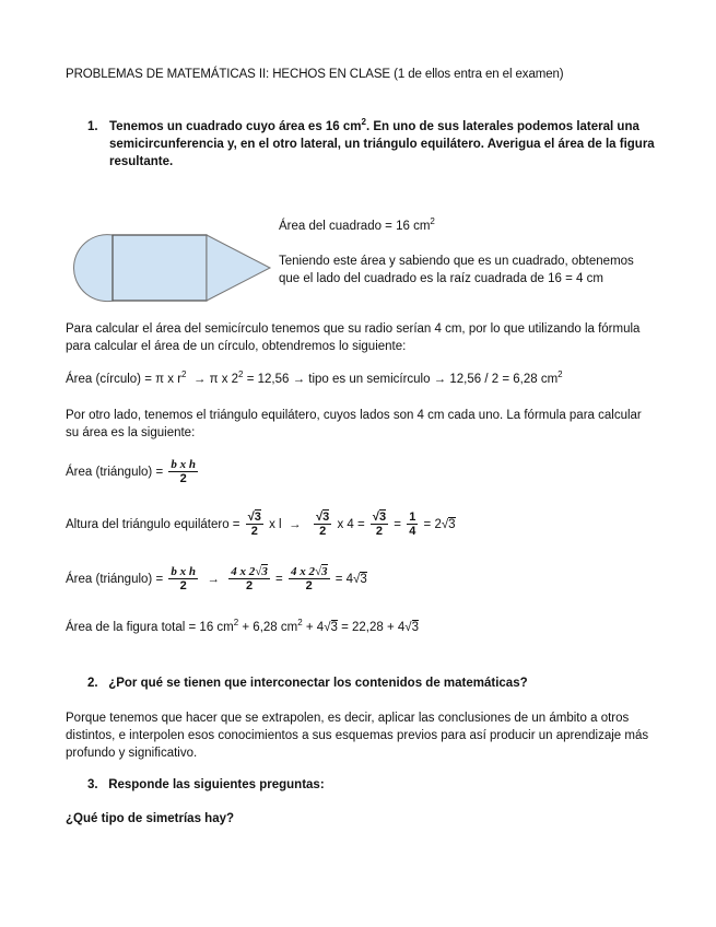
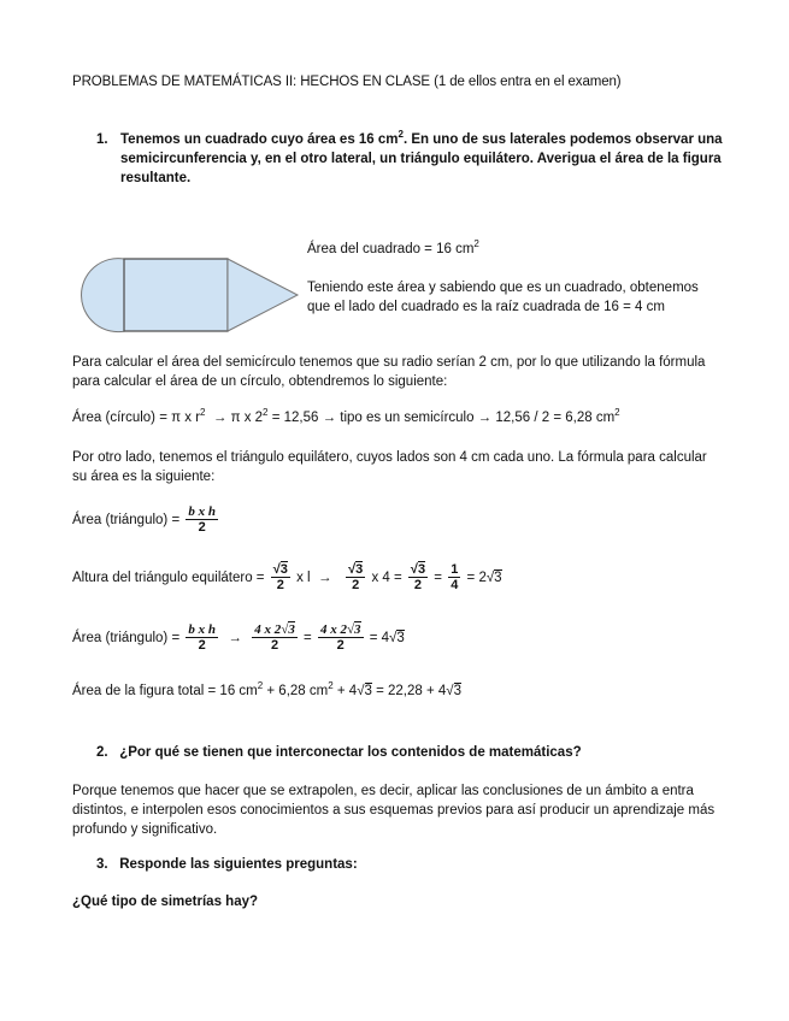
  PROBLEMAS DE MATEMÁTICAS II: HECHOS EN CLASE (1 de ellos entra en el examen)
  1.
- Tenemos un cuadrado cuyo área es 16 cm2. En uno de sus laterales podemos lateral una semicircunferencia y, en el otro lateral, un triángulo equilátero. Averigua el área de la figura resultante.
+ Tenemos un cuadrado cuyo área es 16 cm2. En uno de sus laterales podemos observar una semicircunferencia y, en el otro lateral, un triángulo equilátero. Averigua el área de la figura resultante.
  Área del cuadrado = 16 cm2
  Teniendo este área y sabiendo que es un cuadrado, obtenemos que el lado del cuadrado es la raíz cuadrada de 16 = 4 cm
- Para calcular el área del semicírculo tenemos que su radio serían 4 cm, por lo que utilizando la fórmula para calcular el área de un círculo, obtendremos lo siguiente:
+ Para calcular el área del semicírculo tenemos que su radio serían 2 cm, por lo que utilizando la fórmula para calcular el área de un círculo, obtendremos lo siguiente:
  Área (círculo) = π x r2 → π x 22 = 12,56 → tipo es un semicírculo → 12,56 / 2 = 6,28 cm2
  Por otro lado, tenemos el triángulo equilátero, cuyos lados son 4 cm cada uno. La fórmula para calcular su área es la siguiente:
  Área (triángulo) =
  b x h
  2
  Altura del triángulo equilátero =
  √3
  2
  x l →
  √3
  2
  x 4 =
  √3
  2
  =
  1
  4
  = 2√3
  Área (triángulo) =
  b x h
  2
  →
  4 x 2√3
  2
  =
  4 x 2√3
  2
  = 4√3
  Área de la figura total = 16 cm2 + 6,28 cm2 + 4√3 = 22,28 + 4√3
  2. ¿Por qué se tienen que interconectar los contenidos de matemáticas?
- Porque tenemos que hacer que se extrapolen, es decir, aplicar las conclusiones de un ámbito a otros distintos, e interpolen esos conocimientos a sus esquemas previos para así producir un aprendizaje más profundo y significativo.
+ Porque tenemos que hacer que se extrapolen, es decir, aplicar las conclusiones de un ámbito a entra distintos, e interpolen esos conocimientos a sus esquemas previos para así producir un aprendizaje más profundo y significativo.
  3. Responde las siguientes preguntas:
  ¿Qué tipo de simetrías hay?
